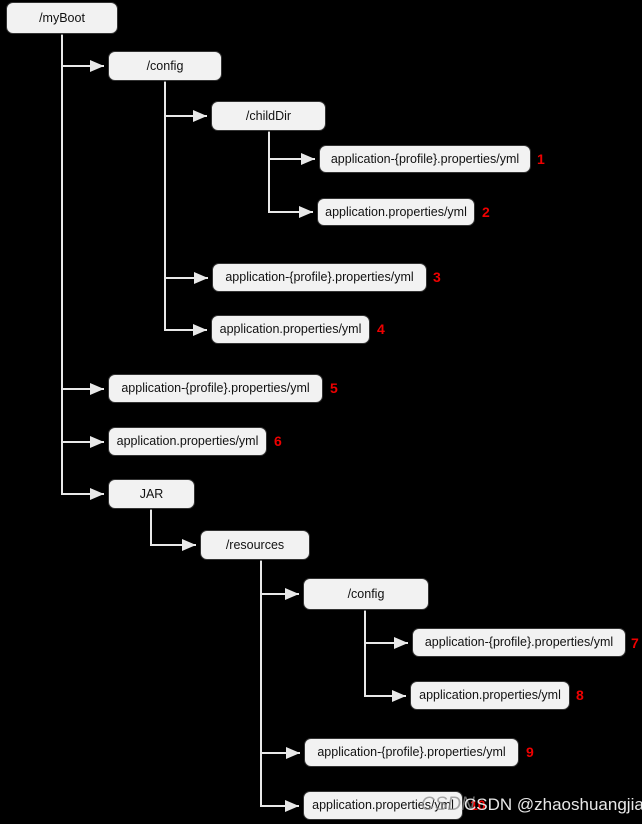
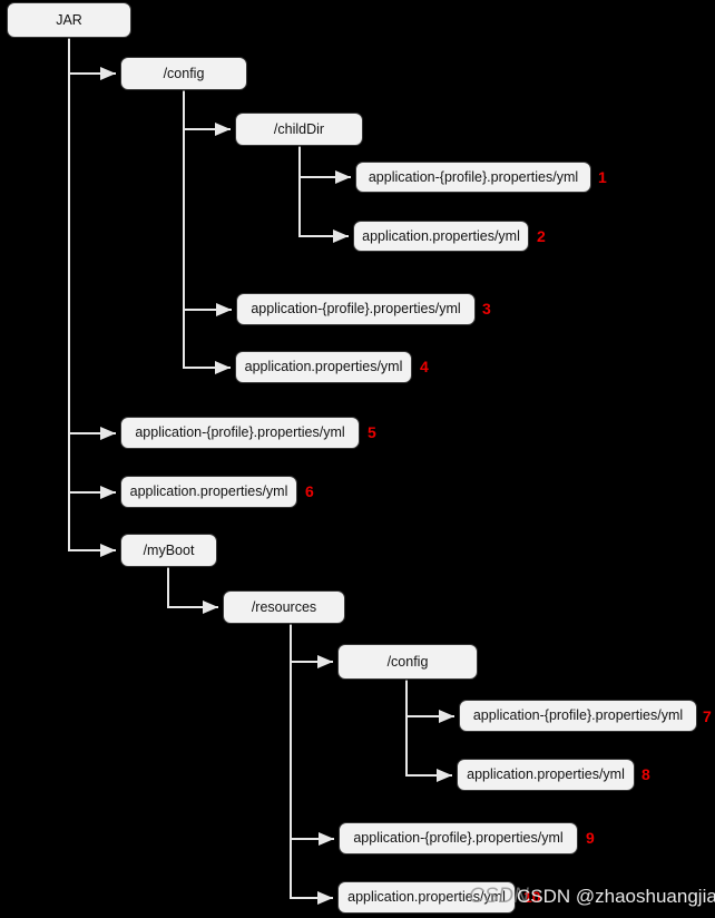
- /myBoot
+ JAR
  /config
  /childDir
  application-{profile}.properties/yml
  application.properties/yml
  application-{profile}.properties/yml
  application.properties/yml
  application-{profile}.properties/yml
  application.properties/yml
- JAR
+ /myBoot
  /resources
  /config
  application-{profile}.properties/yml
  application.properties/yml
  application-{profile}.properties/yml
  application.properties/yml
  1
  2
  3
  4
  5
  6
  7
  8
  9
  10
  CSDN
  CSDN @zhaoshuangjia
